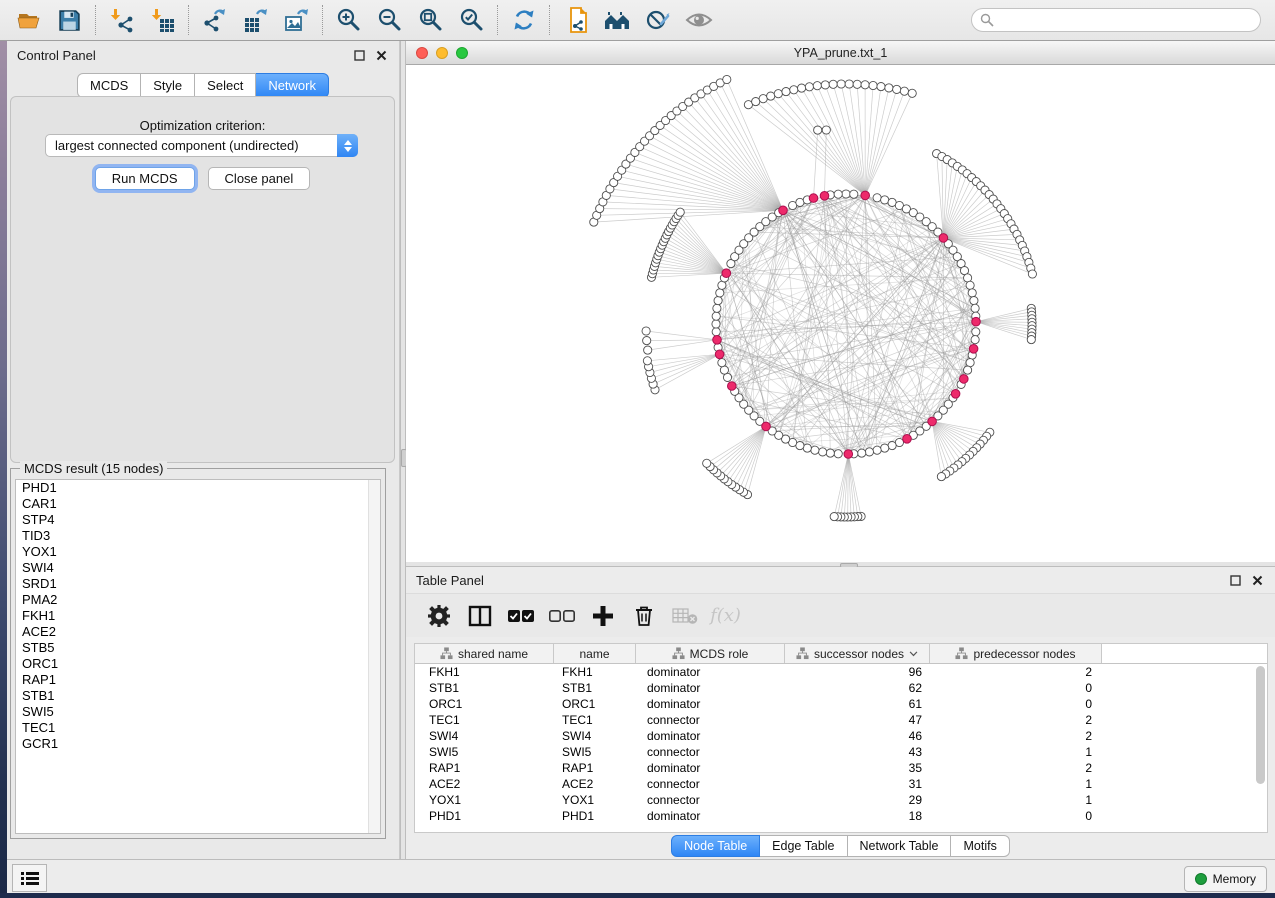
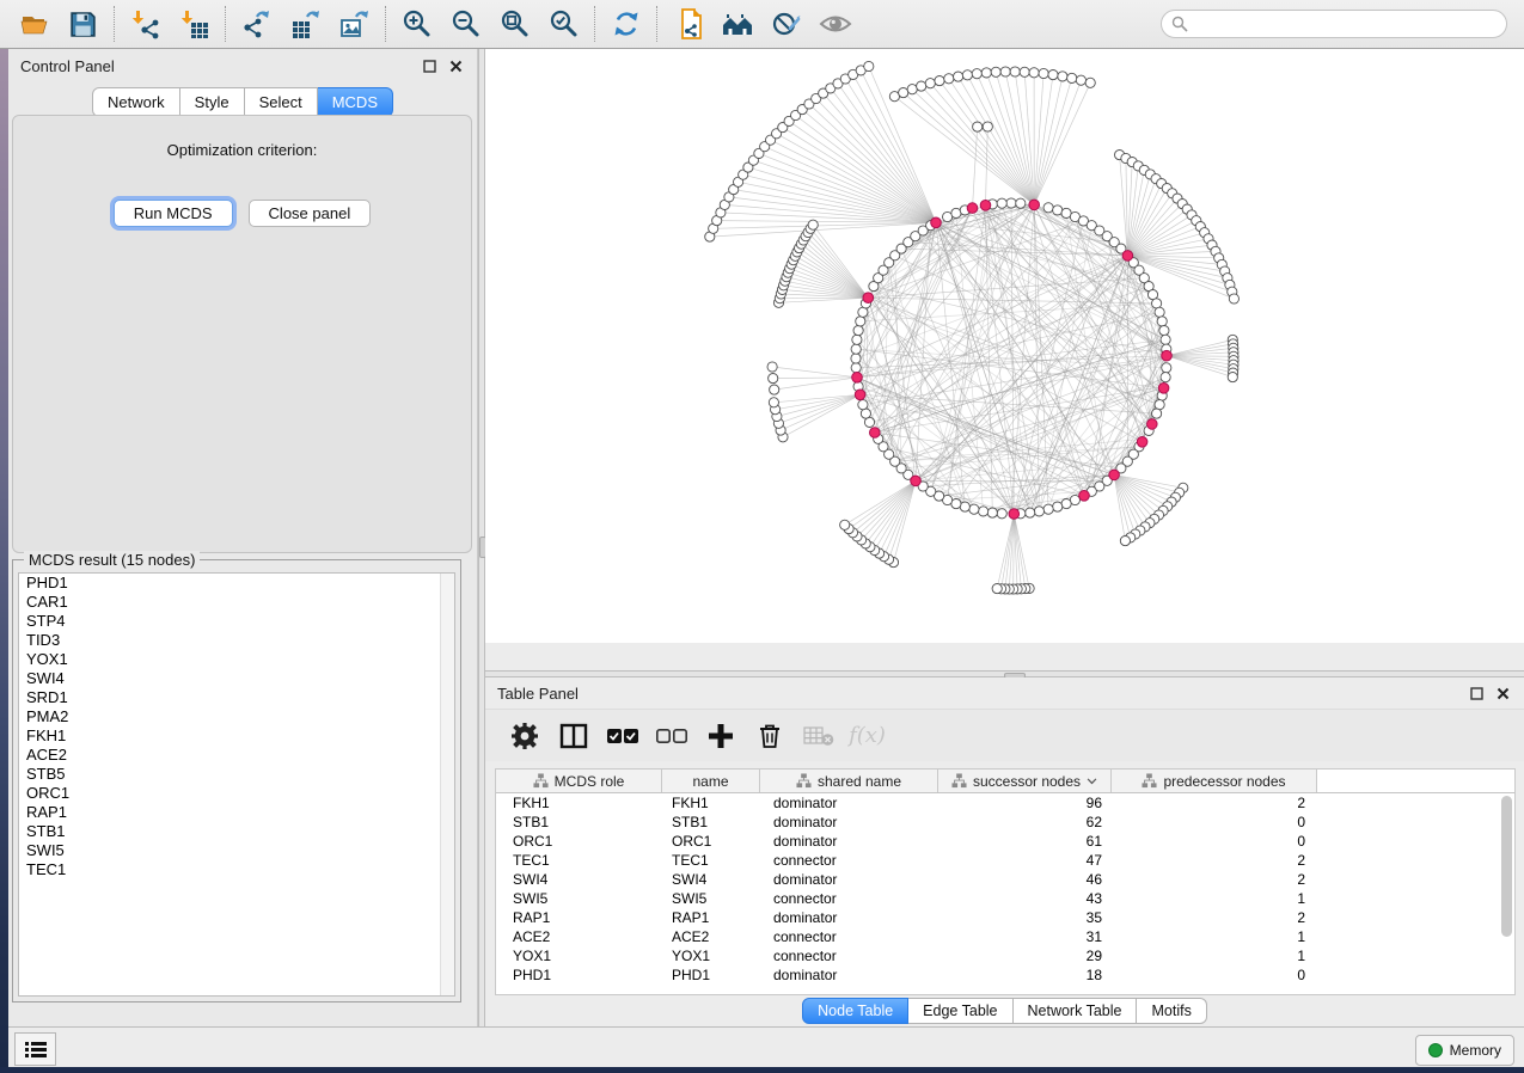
  Control Panel
- MCDS
+ Network
  Style
  Select
- Network
+ MCDS
  Optimization criterion:
- largest connected component (undirected)
  Run MCDS
  Close panel
  MCDS result (15 nodes)
  PHD1
  CAR1
  STP4
  TID3
  YOX1
  SWI4
  SRD1
  PMA2
  FKH1
  ACE2
  STB5
  ORC1
  RAP1
  STB1
  SWI5
  TEC1
- GCR1
- YPA_prune.txt_1
  Table Panel
  f(x)
- shared name
+ MCDS role
  name
- MCDS role
+ shared name
  successor nodes
  predecessor nodes
  FKH1
  FKH1
  dominator
  96
  2
  STB1
  STB1
  dominator
  62
  0
  ORC1
  ORC1
  dominator
  61
  0
  TEC1
  TEC1
  connector
  47
  2
  SWI4
  SWI4
  dominator
  46
  2
  SWI5
  SWI5
  connector
  43
  1
  RAP1
  RAP1
  dominator
  35
  2
  ACE2
  ACE2
  connector
  31
  1
  YOX1
  YOX1
  connector
  29
  1
  PHD1
  PHD1
  dominator
  18
  0
  Node Table
  Edge Table
  Network Table
  Motifs
  Memory
